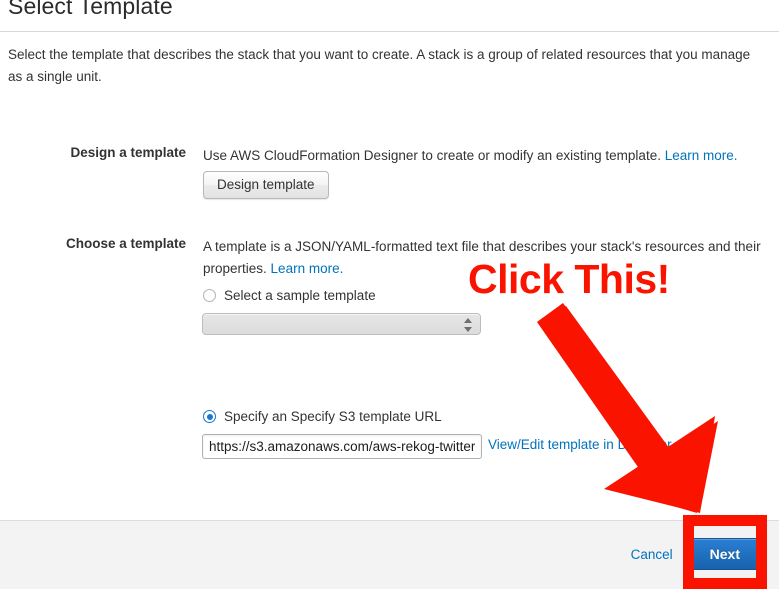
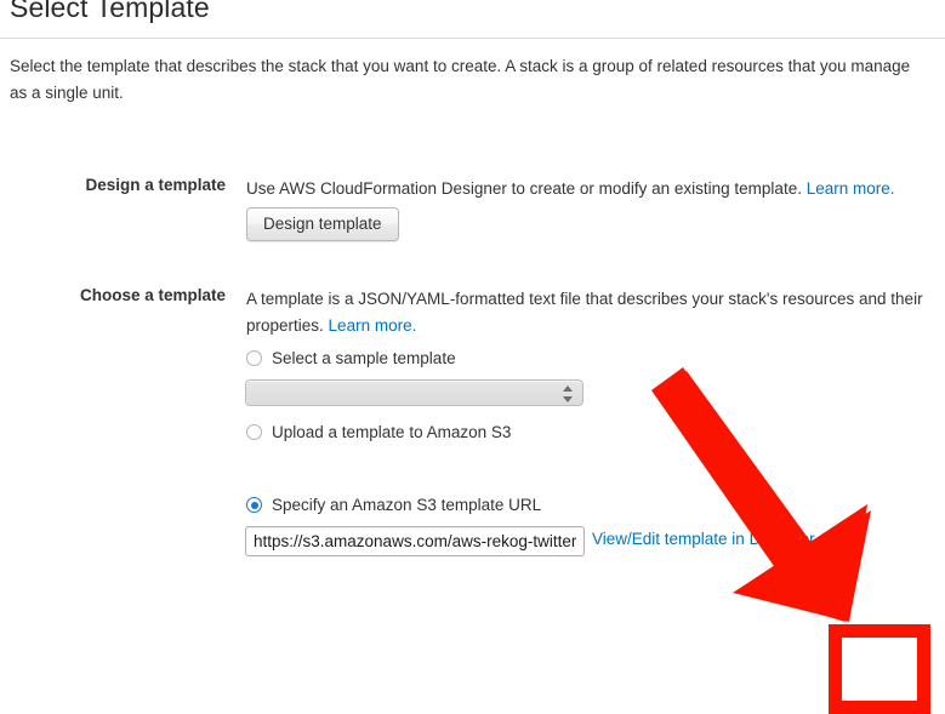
  Select Template
  Select the template that describes the stack that you want to create. A stack is a group of related resources that you manage as a single unit.
  Design a template
  Use AWS CloudFormation Designer to create or modify an existing template. Learn more.
  Design template
  Choose a template
  A template is a JSON/YAML-formatted text file that describes your stack's resources and their properties. Learn more.
  Select a sample template
+ Upload a template to Amazon S3
- Specify an Specify S3 template URL
+ Specify an Amazon S3 template URL
  View/Edit template inr
- Cancel
- Next
- Click This!
